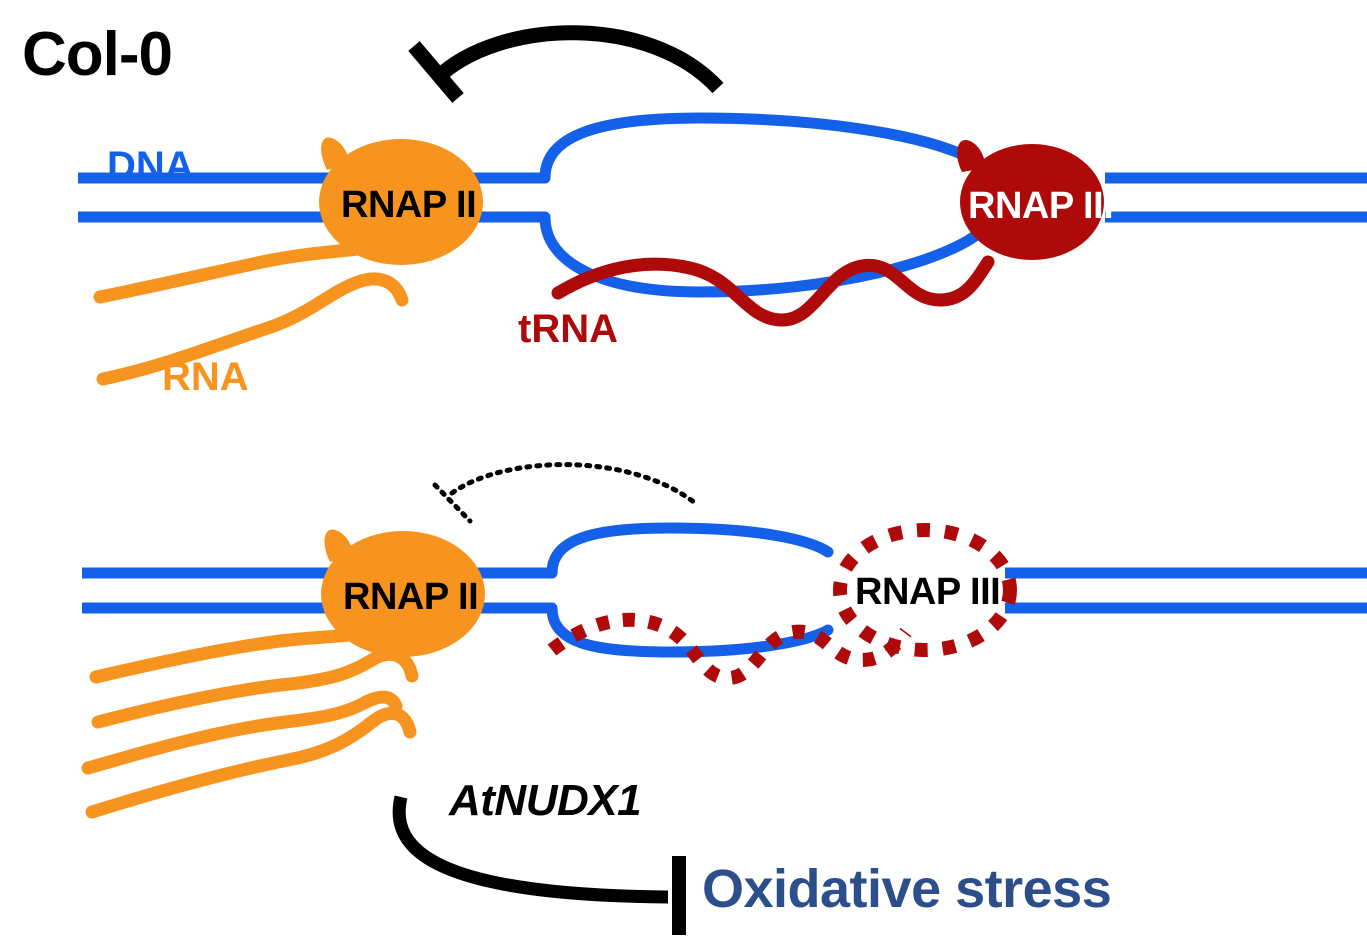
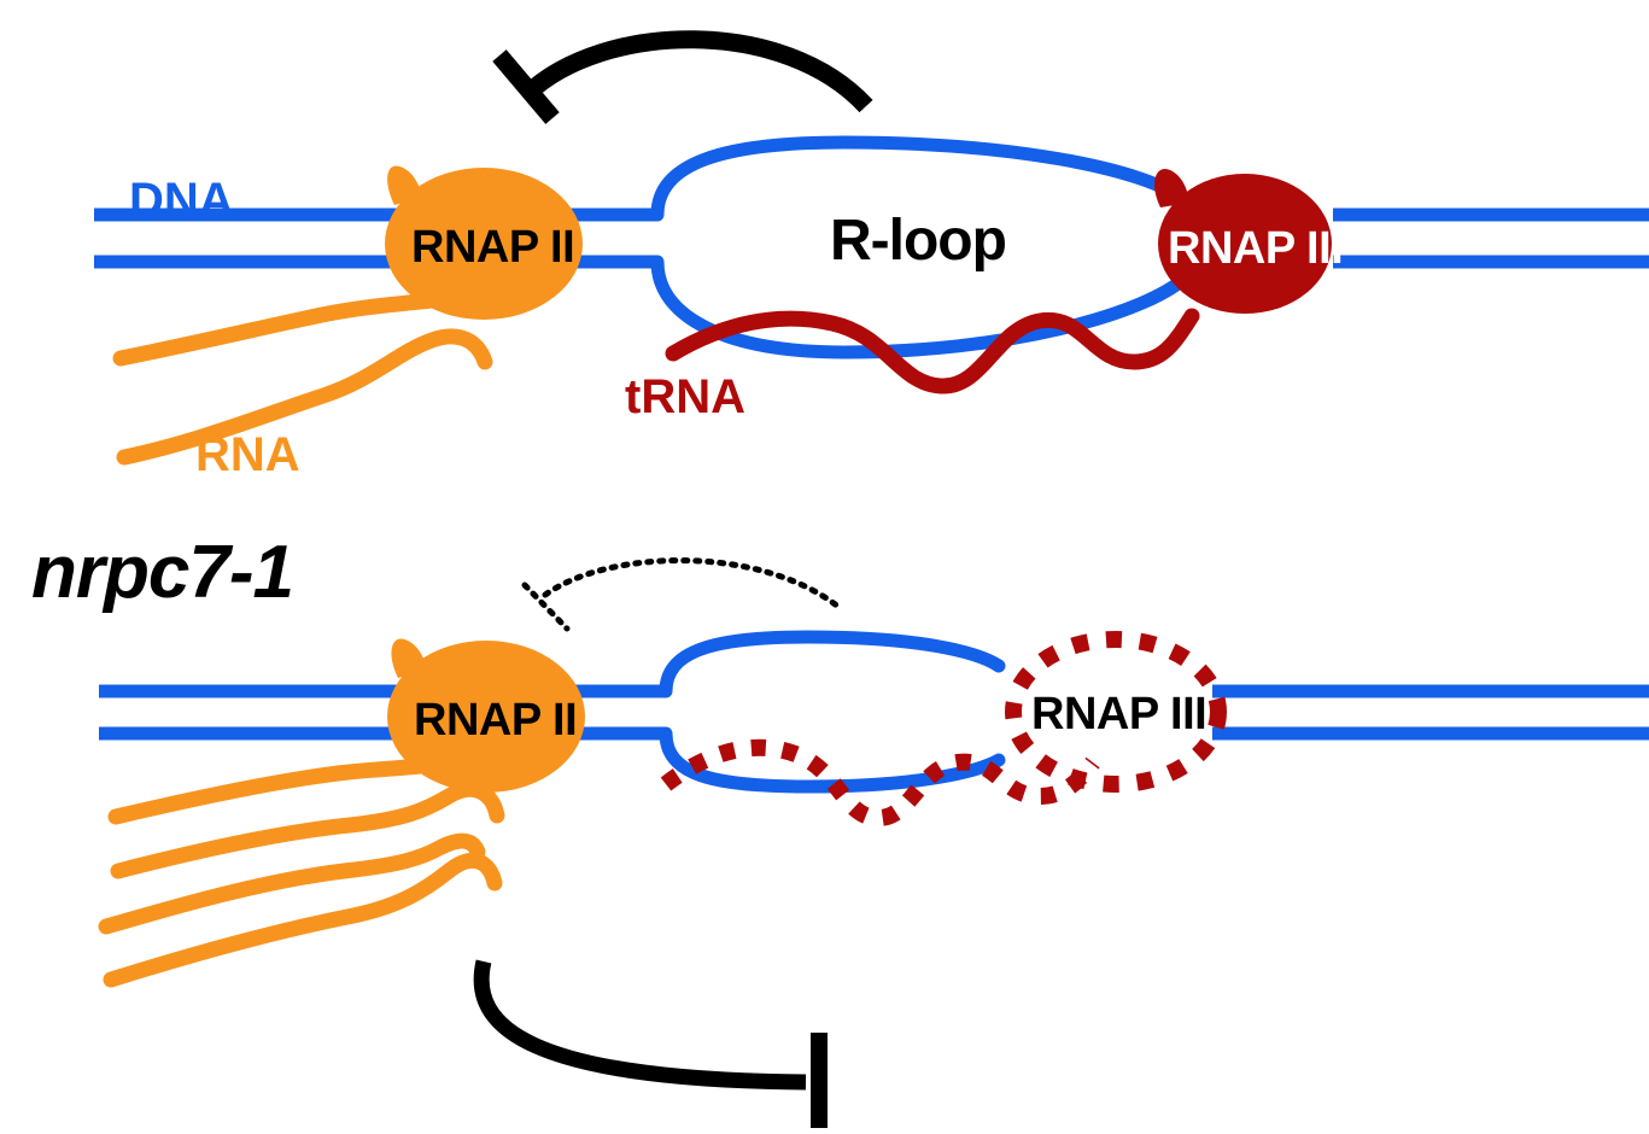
- Col-0
  DNA
  RNA
  tRNA
+ R-loop
  RNAP II
  RNAP III
+ nrpc7-1
  RNAP II
  RNAP III
- AtNUDX1
- Oxidative stress
